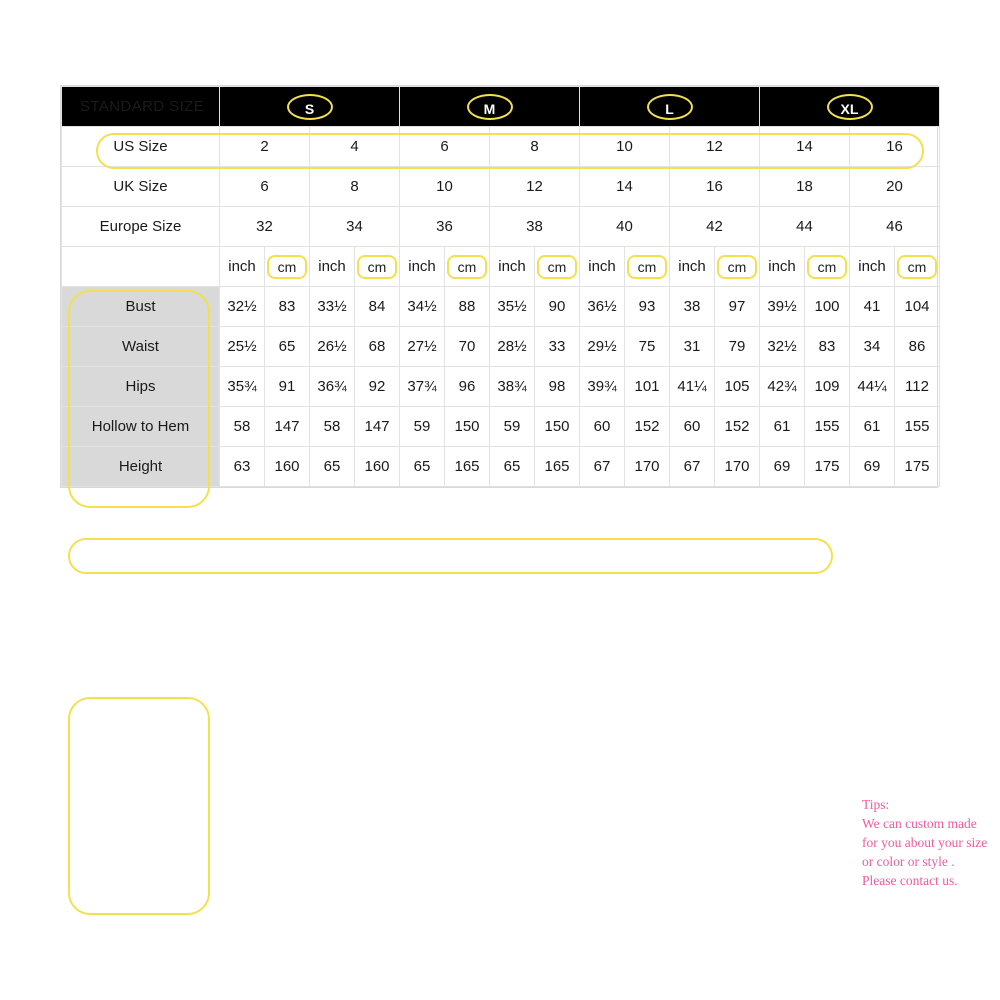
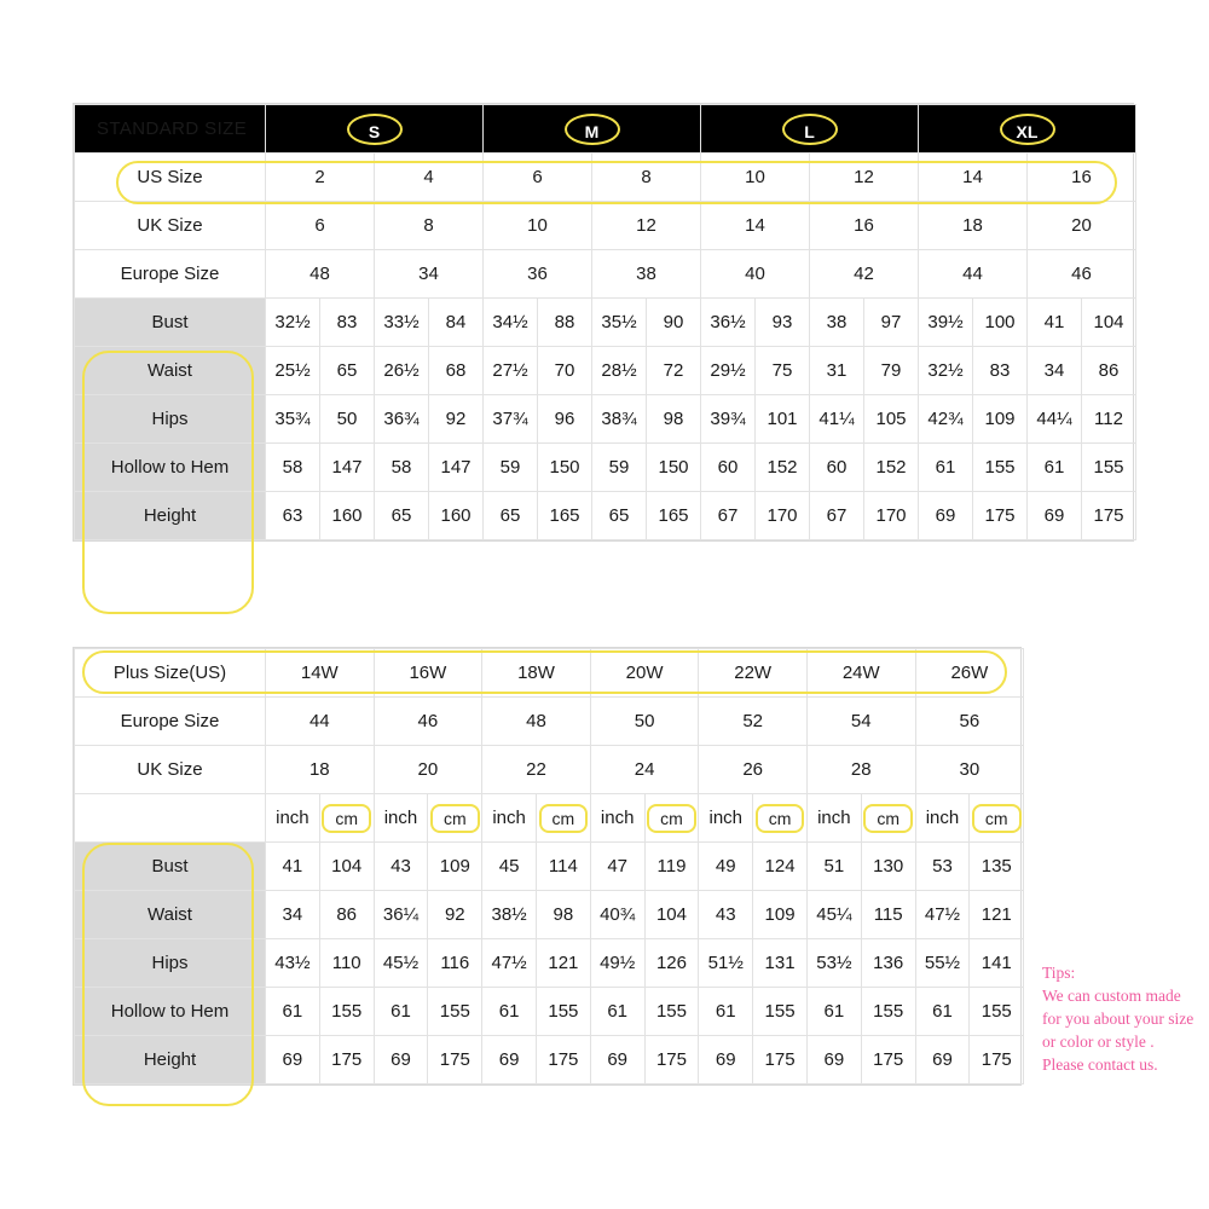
  STANDARD SIZE	S	M	L	XL
  US Size	2	4	6	8	10	12	14	16
  UK Size	6	8	10	12	14	16	18	20
- Europe Size	32	34	36	38	40	42	44	46
+ Europe Size	48	34	36	38	40	42	44	46
- 	inch	cm	inch	cm	inch	cm	inch	cm	inch	cm	inch	cm	inch	cm	inch	cm
  Bust	32½	83	33½	84	34½	88	35½	90	36½	93	38	97	39½	100	41	104
- Waist	25½	65	26½	68	27½	70	28½	33	29½	75	31	79	32½	83	34	86
+ Waist	25½	65	26½	68	27½	70	28½	72	29½	75	31	79	32½	83	34	86
- Hips	35¾	91	36¾	92	37¾	96	38¾	98	39¾	101	41¼	105	42¾	109	44¼	112
+ Hips	35¾	50	36¾	92	37¾	96	38¾	98	39¾	101	41¼	105	42¾	109	44¼	112
  Hollow to Hem	58	147	58	147	59	150	59	150	60	152	60	152	61	155	61	155
  Height	63	160	65	160	65	165	65	165	67	170	67	170	69	175	69	175
+ Plus Size(US)	14W	16W	18W	20W	22W	24W	26W
+ Europe Size	44	46	48	50	52	54	56
+ UK Size	18	20	22	24	26	28	30
+ 	inch	cm	inch	cm	inch	cm	inch	cm	inch	cm	inch	cm	inch	cm
+ Bust	41	104	43	109	45	114	47	119	49	124	51	130	53	135
+ Waist	34	86	36¼	92	38½	98	40¾	104	43	109	45¼	115	47½	121
+ Hips	43½	110	45½	116	47½	121	49½	126	51½	131	53½	136	55½	141
+ Hollow to Hem	61	155	61	155	61	155	61	155	61	155	61	155	61	155
+ Height	69	175	69	175	69	175	69	175	69	175	69	175	69	175
  Tips:
  We can custom made
  for you about your size
  or color or style .
  Please contact us.
